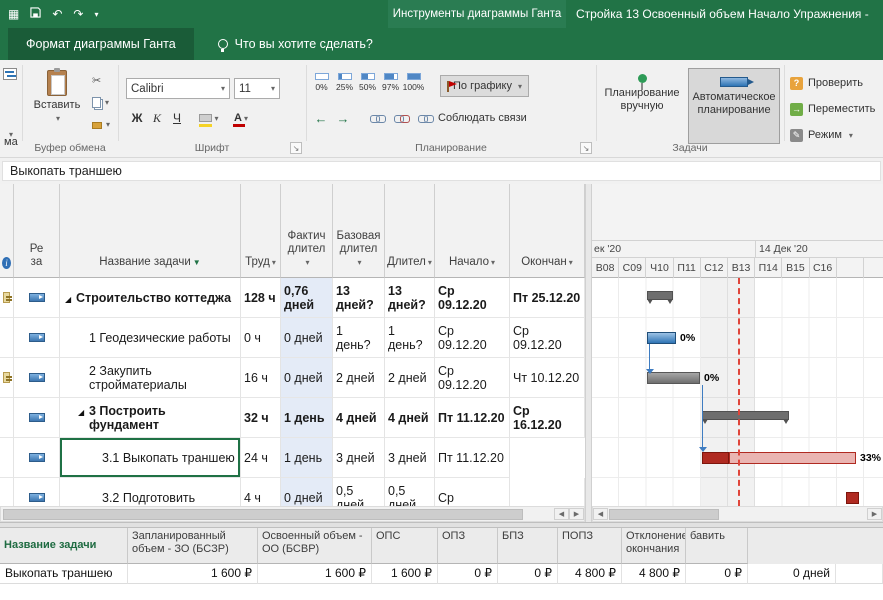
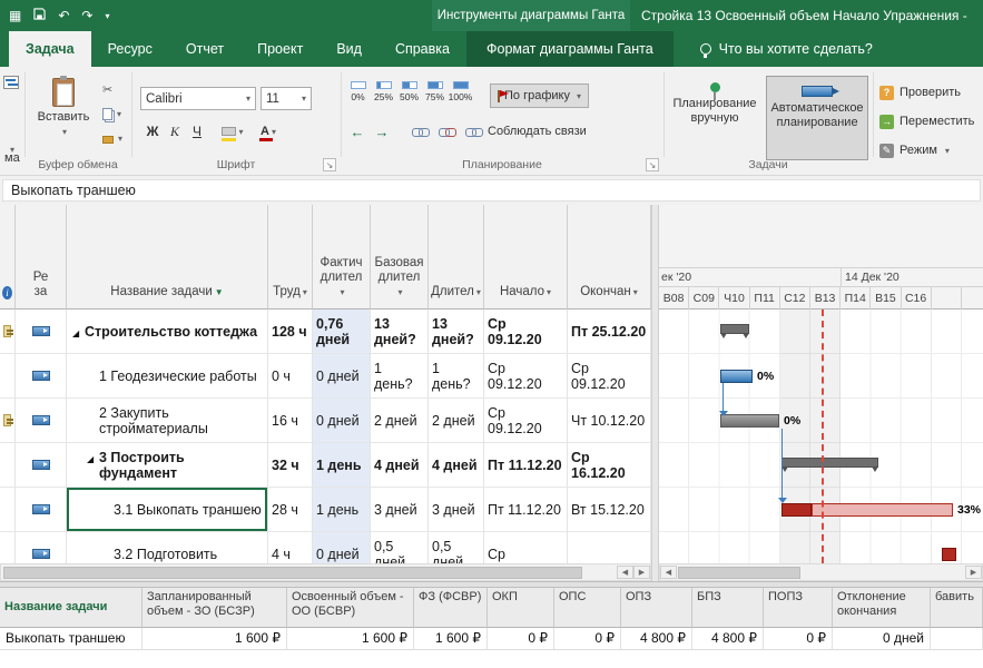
  ▦
  ↶
  ↷
  ▾
  Инструменты диаграммы Ганта
  Стройка 13 Освоенный объем Начало Упражнения -
+ Задача
+ Ресурс
+ Отчет
+ Проект
+ Вид
+ Справка
  Формат диаграммы Ганта
  Что вы хотите сделать?
  ма
  ▾
  Вставить
  ▾
  ✂
  ▾
  ▾
  Буфер обмена
  Calibri
  ▾
  11
  ▾
  Ж
  К
  Ч
  ▾
  А
  ▾
  Шрифт
  ↘
  0%
  25%
  50%
- 97%
+ 75%
  100%
  о графику
  ▾
  ←
  →
  Соблюдать связи
  Планирование
  ↘
  Планирование вручную
  Автоматическое планирование
  Задачи
  ?
  Проверить
  →
  Переместить
  ✎
  Режим
  ▾
  Выкопать траншею
  i
  Ре
  за
  Название задачи
  ▼
  Труд
  ▾
  Фактич длител
  ▾
  Базовая длител
  ▾
  Длител
  ▾
  Начало
  ▾
  Окончан
  ▾
  ◢
  Строительство коттеджа
  128 ч
  0,76 дней
  13 дней?
  13 дней?
  Ср 09.12.20
  Пт 25.12.20
  1 Геодезические работы
  0 ч
  0 дней
  1 день?
  1 день?
  Ср 09.12.20
  Ср 09.12.20
  2 Закупить стройматериалы
  16 ч
  0 дней
  2 дней
  2 дней
  Ср 09.12.20
  Чт 10.12.20
  ◢
  3 Построить фундамент
  32 ч
  1 день
  4 дней
  4 дней
  Пт 11.12.20
  Ср 16.12.20
  3.1 Выкопать траншею
- 24 ч
+ 28 ч
  1 день
  3 дней
  3 дней
  Пт 11.12.20
+ Вт 15.12.20
  3.2 Подготовить
  4 ч
  0 дней
  0,5 дней
  0,5 дней
  Ср
  ек '20
  14 Дек '20
  В08
  С09
  Ч10
  П11
  С12
  В13
  П14
  В15
  С16
  0%
  0%
  33%
  Название задачи
  Запланированный объем - ЗО (БСЗР)
  Освоенный объем - ОО (БСВР)
+ ФЗ (ФСВР)
+ ОКП
  ОПС
  ОПЗ
  БПЗ
  ПОПЗ
  Отклонение окончания
  бавить
  Выкопать траншею
  1 600 ₽
  1 600 ₽
  1 600 ₽
  0 ₽
  0 ₽
  4 800 ₽
  4 800 ₽
  0 ₽
  0 дней
